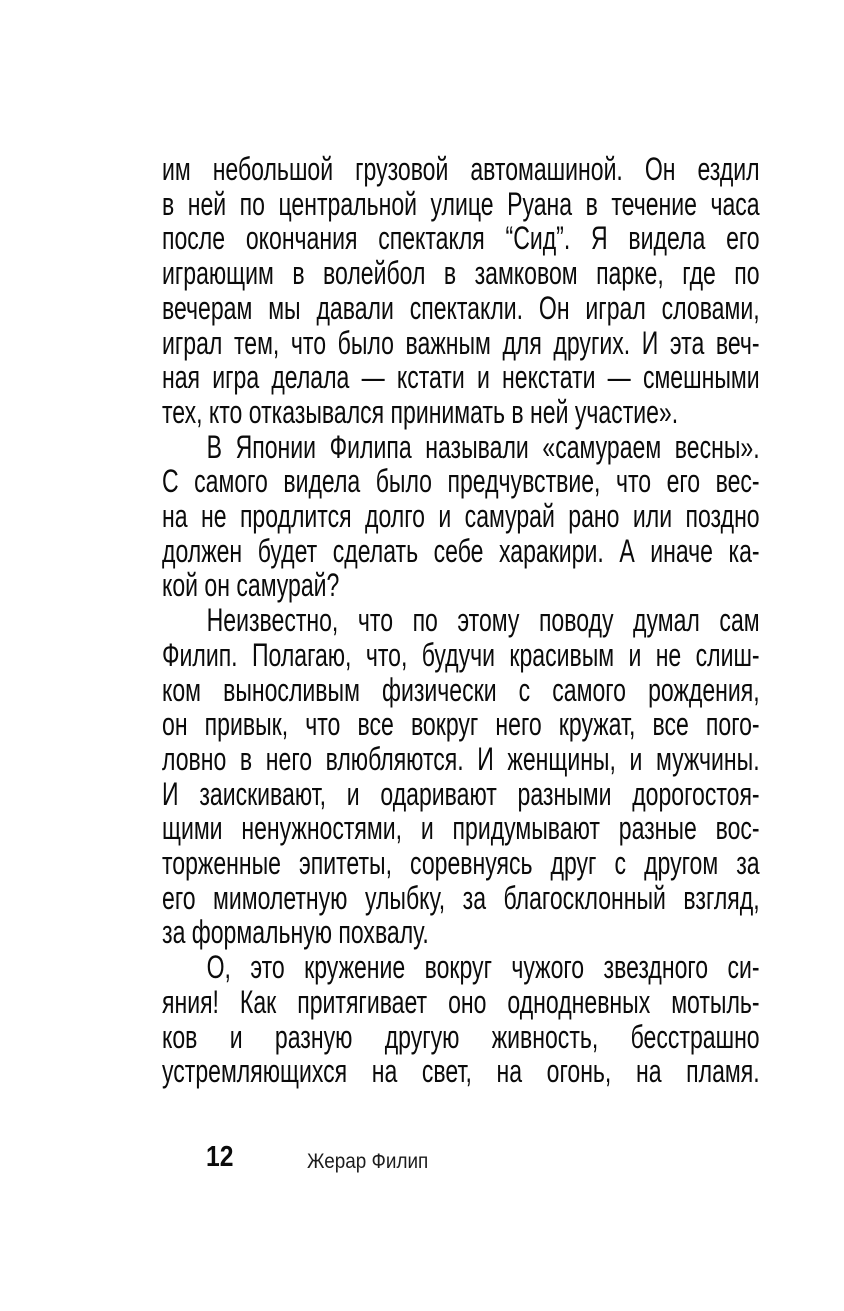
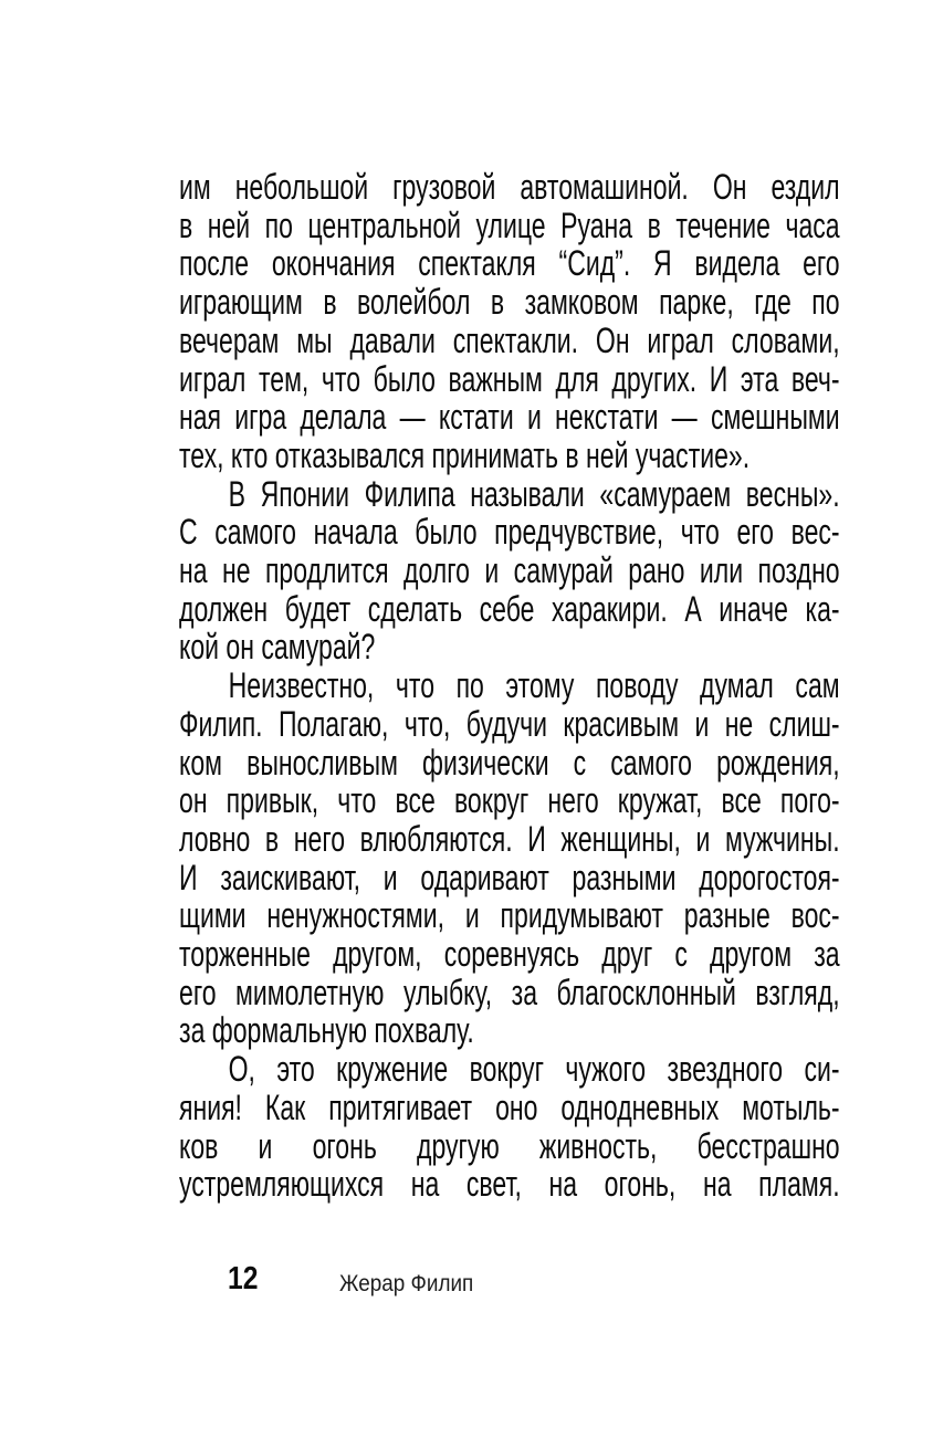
  им небольшой грузовой автомашиной. Он ездил
  в ней по центральной улице Руана в течение часа
  после окончания спектакля “Сид”. Я видела его
  играющим в волейбол в замковом парке, где по
  вечерам мы давали спектакли. Он играл словами,
  играл тем, что было важным для других. И эта веч-
  ная игра делала — кстати и некстати — смешными
  тех, кто отказывался принимать в ней участие».
  В Японии Филипа называли «самураем весны».
- С самого видела было предчувствие, что его вес-
+ С самого начала было предчувствие, что его вес-
  на не продлится долго и самурай рано или поздно
  должен будет сделать себе харакири. А иначе ка-
  кой он самурай?
  Неизвестно, что по этому поводу думал сам
  Филип. Полагаю, что, будучи красивым и не слиш-
  ком выносливым физически с самого рождения,
  он привык, что все вокруг него кружат, все пого-
  ловно в него влюбляются. И женщины, и мужчины.
  И заискивают, и одаривают разными дорогостоя-
  щими ненужностями, и придумывают разные вос-
- торженные эпитеты, соревнуясь друг с другом за
+ торженные другом, соревнуясь друг с другом за
  его мимолетную улыбку, за благосклонный взгляд,
  за формальную похвалу.
  О, это кружение вокруг чужого звездного си-
  яния! Как притягивает оно однодневных мотыль-
- ков и разную другую живность, бесстрашно
+ ков и огонь другую живность, бесстрашно
  устремляющихся на свет, на огонь, на пламя.
  12
  Жерар Филип
